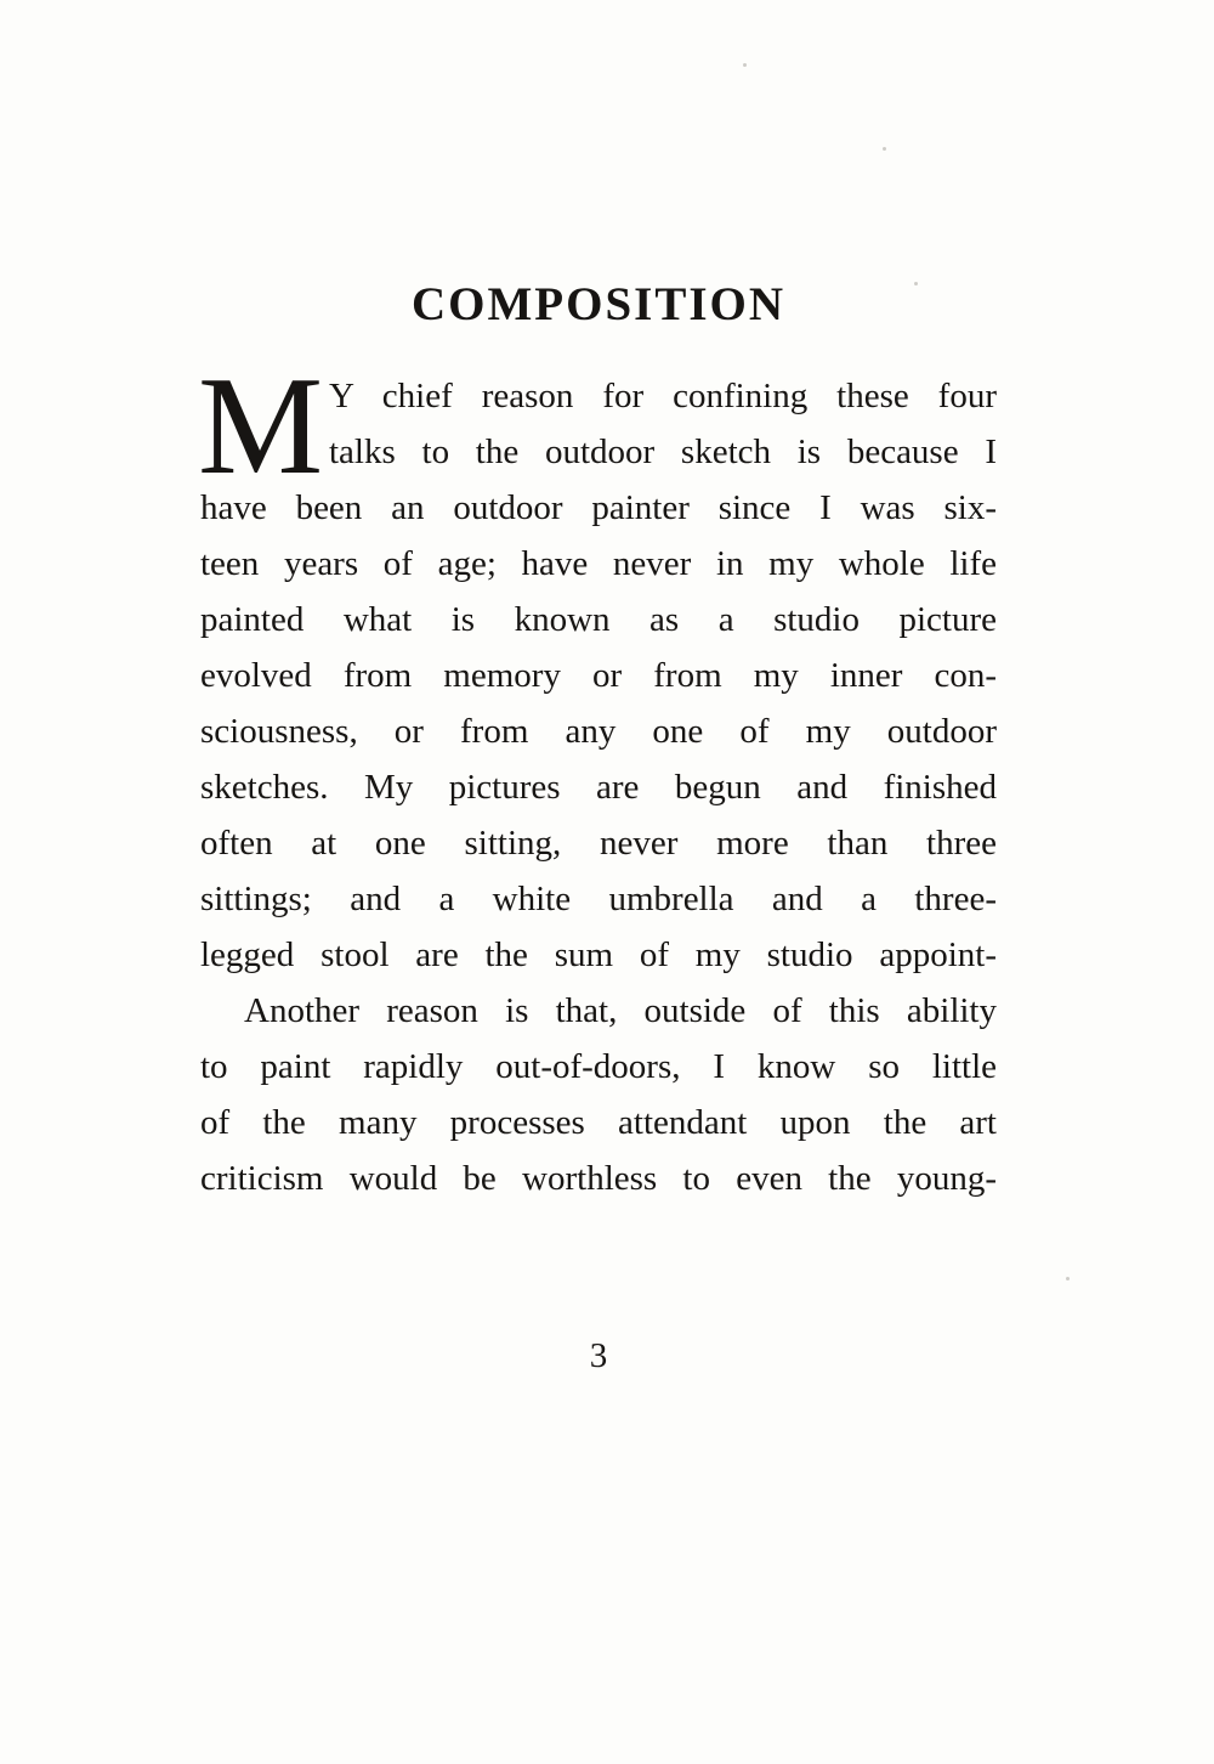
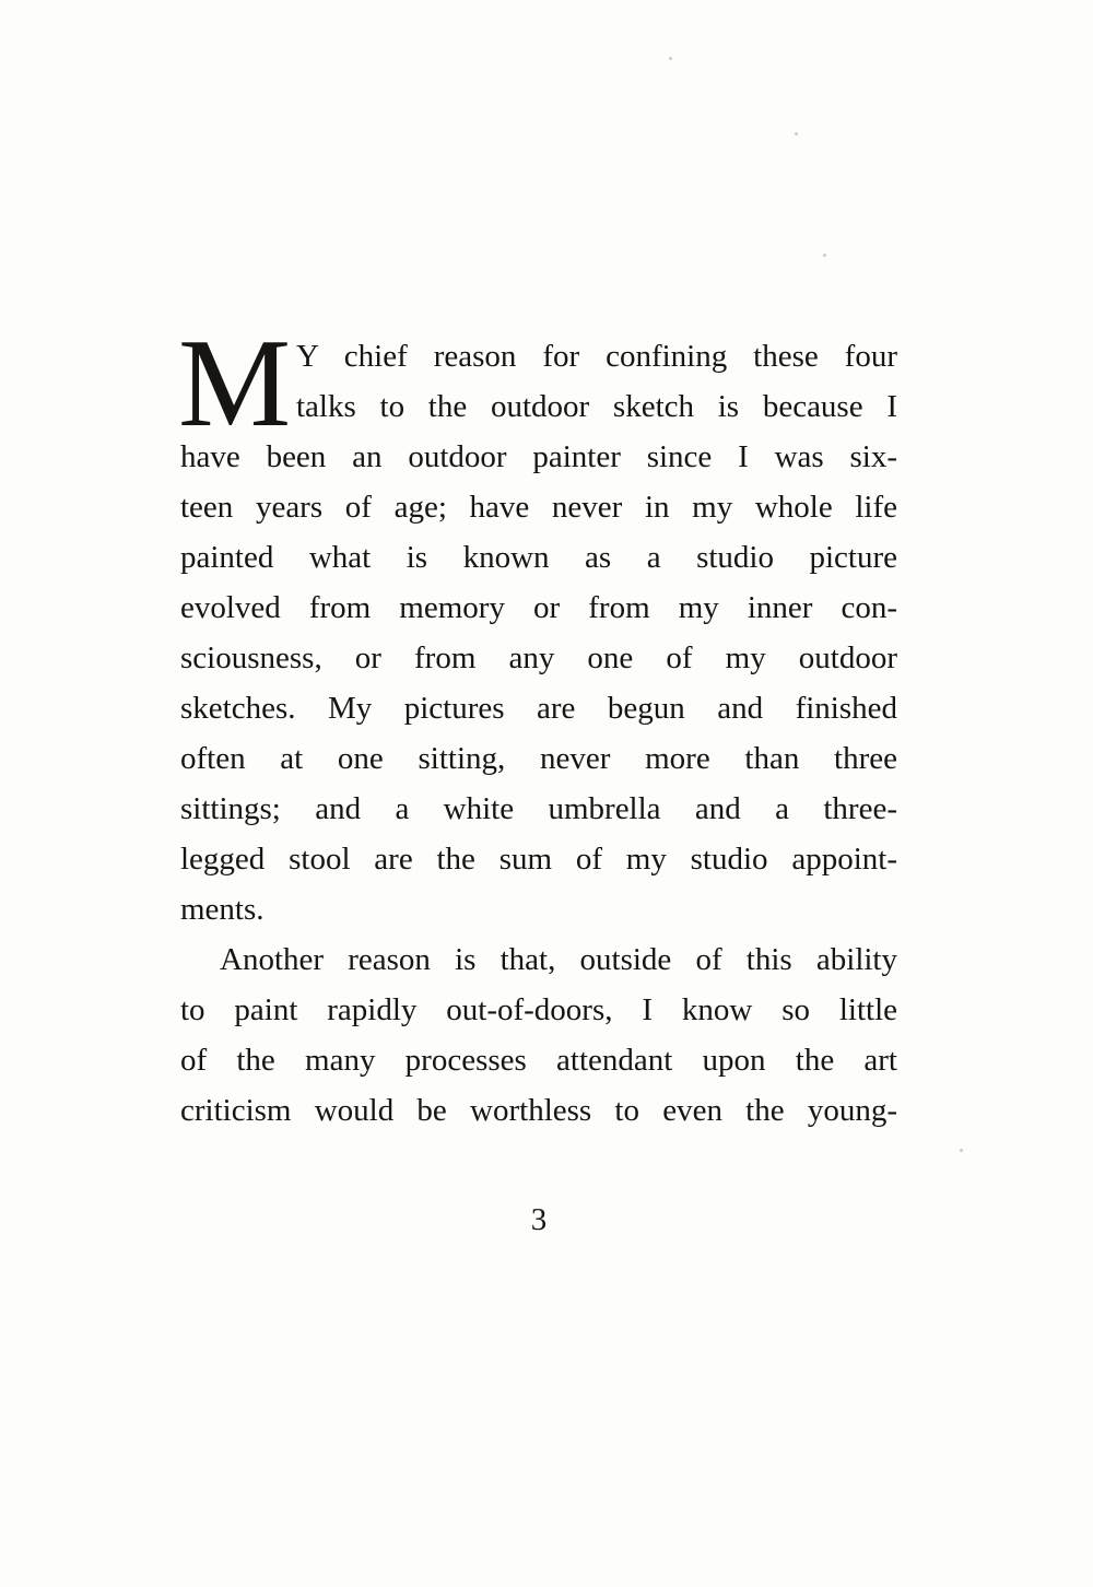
- COMPOSITION
  M
  Y chief reason for confining these four
  talks to the outdoor sketch is because I
  have been an outdoor painter since I was six-
  teen years of age; have never in my whole life
  painted what is known as a studio picture
  evolved from memory or from my inner con-
  sciousness, or from any one of my outdoor
  sketches. My pictures are begun and finished
  often at one sitting, never more than three
  sittings; and a white umbrella and a three-
  legged stool are the sum of my studio appoint-
+ ments.
  Another reason is that, outside of this ability
  to paint rapidly out-of-doors, I know so little
  of the many processes attendant upon the art
  criticism would be worthless to even the young-
  3
